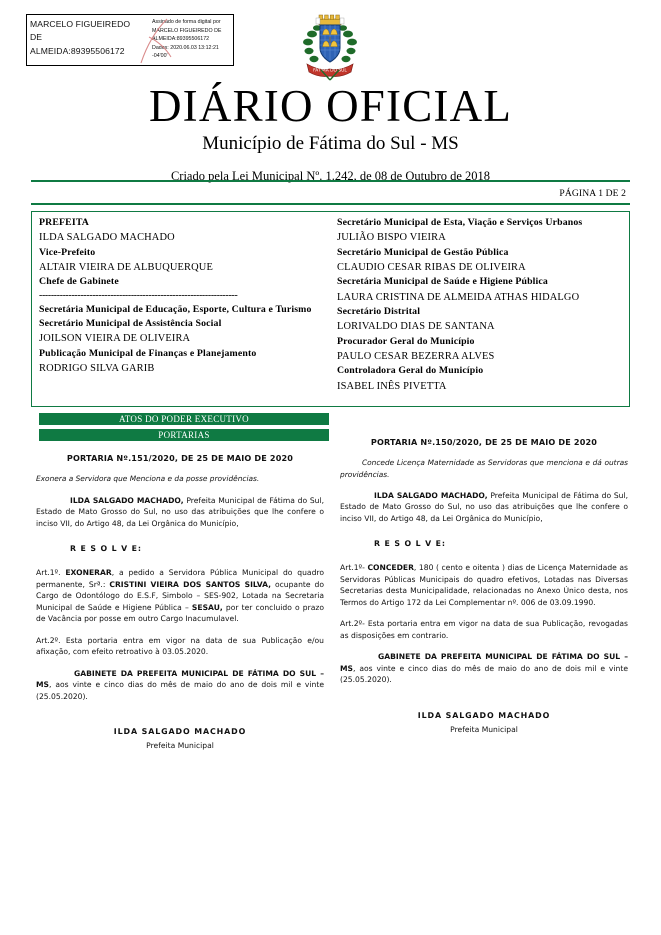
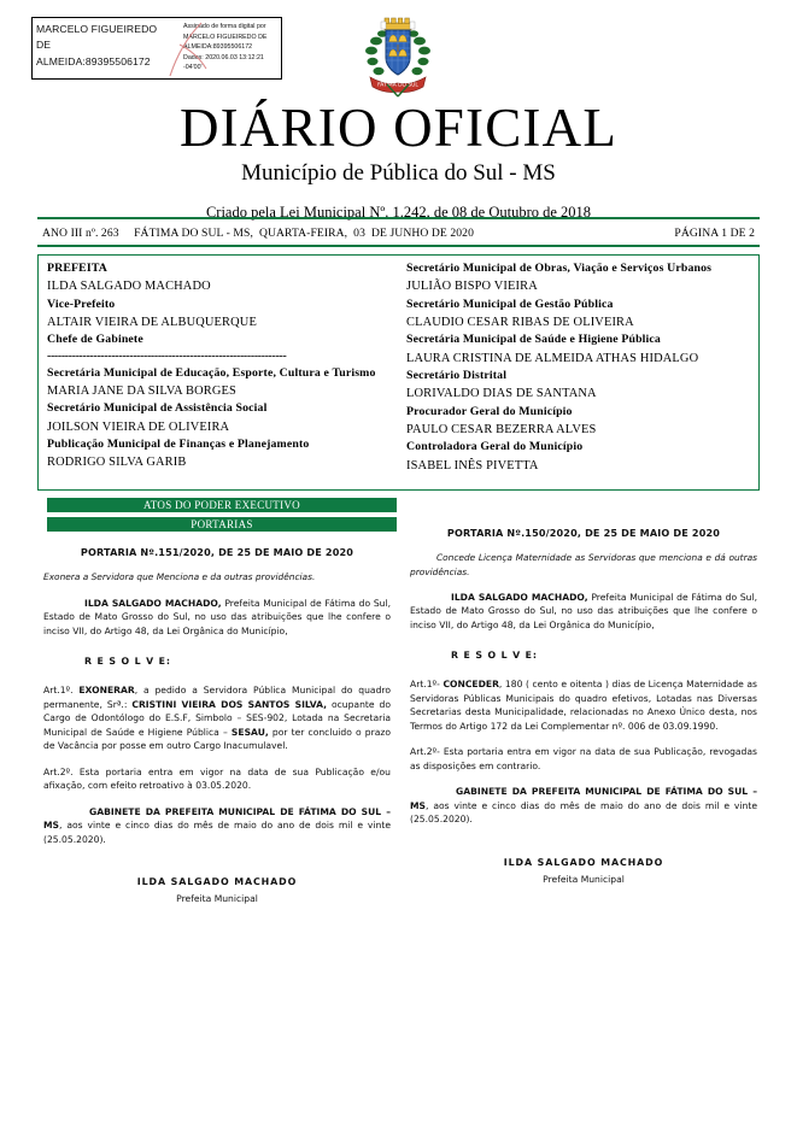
  MARCELO FIGUEIREDO
  DE
  ALMEIDA:89395506172
  DIÁRIO OFICIAL
- Município de Fátima do Sul - MS
+ Município de Pública do Sul - MS
  Criado pela Lei Municipal Nº. 1.242, de 08 de Outubro de 2018
+ ANO III nº. 263 FÁTIMA DO SUL - MS, QUARTA-FEIRA, 03 DE JUNHO DE 2020
  PÁGINA 1 DE 2
  PREFEITA
  ILDA SALGADO MACHADO
  Vice-Prefeito
  ALTAIR VIEIRA DE ALBUQUERQUE
  Chefe de Gabinete
  -------------------------------------------------------------------
  Secretária Municipal de Educação, Esporte, Cultura e Turismo
+ MARIA JANE DA SILVA BORGES
  Secretário Municipal de Assistência Social
  JOILSON VIEIRA DE OLIVEIRA
  Publicação Municipal de Finanças e Planejamento
  RODRIGO SILVA GARIB
- Secretário Municipal de Esta, Viação e Serviços Urbanos
+ Secretário Municipal de Obras, Viação e Serviços Urbanos
  JULIÃO BISPO VIEIRA
  Secretário Municipal de Gestão Pública
  CLAUDIO CESAR RIBAS DE OLIVEIRA
  Secretária Municipal de Saúde e Higiene Pública
  LAURA CRISTINA DE ALMEIDA ATHAS HIDALGO
  Secretário Distrital
  LORIVALDO DIAS DE SANTANA
  Procurador Geral do Município
  PAULO CESAR BEZERRA ALVES
  Controladora Geral do Município
  ISABEL INÊS PIVETTA
  ATOS DO PODER EXECUTIVO
  PORTARIAS
  PORTARIA Nº.151/2020, DE 25 DE MAIO DE 2020
- Exonera a Servidora que Menciona e da posse providências.
+ Exonera a Servidora que Menciona e da outras providências.
  ILDA SALGADO MACHADO, Prefeita Municipal de Fátima do Sul, Estado de Mato Grosso do Sul, no uso das atribuições que lhe confere o inciso VII, do Artigo 48, da Lei Orgânica do Município,
  R E S O L V E:
  Art.1º. EXONERAR, a pedido a Servidora Pública Municipal do quadro permanente, Srª.: CRISTINI VIEIRA DOS SANTOS SILVA, ocupante do Cargo de Odontólogo do E.S.F, Simbolo – SES-902, Lotada na Secretaria Municipal de Saúde e Higiene Pública – SESAU, por ter concluido o prazo de Vacância por posse em outro Cargo Inacumulavel.
  Art.2º. Esta portaria entra em vigor na data de sua Publicação e/ou afixação, com efeito retroativo à 03.05.2020.
  GABINETE DA PREFEITA MUNICIPAL DE FÁTIMA DO SUL – MS, aos vinte e cinco dias do mês de maio do ano de dois mil e vinte (25.05.2020).
  ILDA SALGADO MACHADO
  Prefeita Municipal
  PORTARIA Nº.150/2020, DE 25 DE MAIO DE 2020
  Concede Licença Maternidade as Servidoras que menciona e dá outras providências.
  ILDA SALGADO MACHADO, Prefeita Municipal de Fátima do Sul, Estado de Mato Grosso do Sul, no uso das atribuições que lhe confere o inciso VII, do Artigo 48, da Lei Orgânica do Município,
  R E S O L V E:
  Art.1º- CONCEDER, 180 ( cento e oitenta ) dias de Licença Maternidade as Servidoras Públicas Municipais do quadro efetivos, Lotadas nas Diversas Secretarias desta Municipalidade, relacionadas no Anexo Único desta, nos Termos do Artigo 172 da Lei Complementar nº. 006 de 03.09.1990.
  Art.2º- Esta portaria entra em vigor na data de sua Publicação, revogadas as disposições em contrario.
  GABINETE DA PREFEITA MUNICIPAL DE FÁTIMA DO SUL – MS, aos vinte e cinco dias do mês de maio do ano de dois mil e vinte (25.05.2020).
  ILDA SALGADO MACHADO
  Prefeita Municipal
